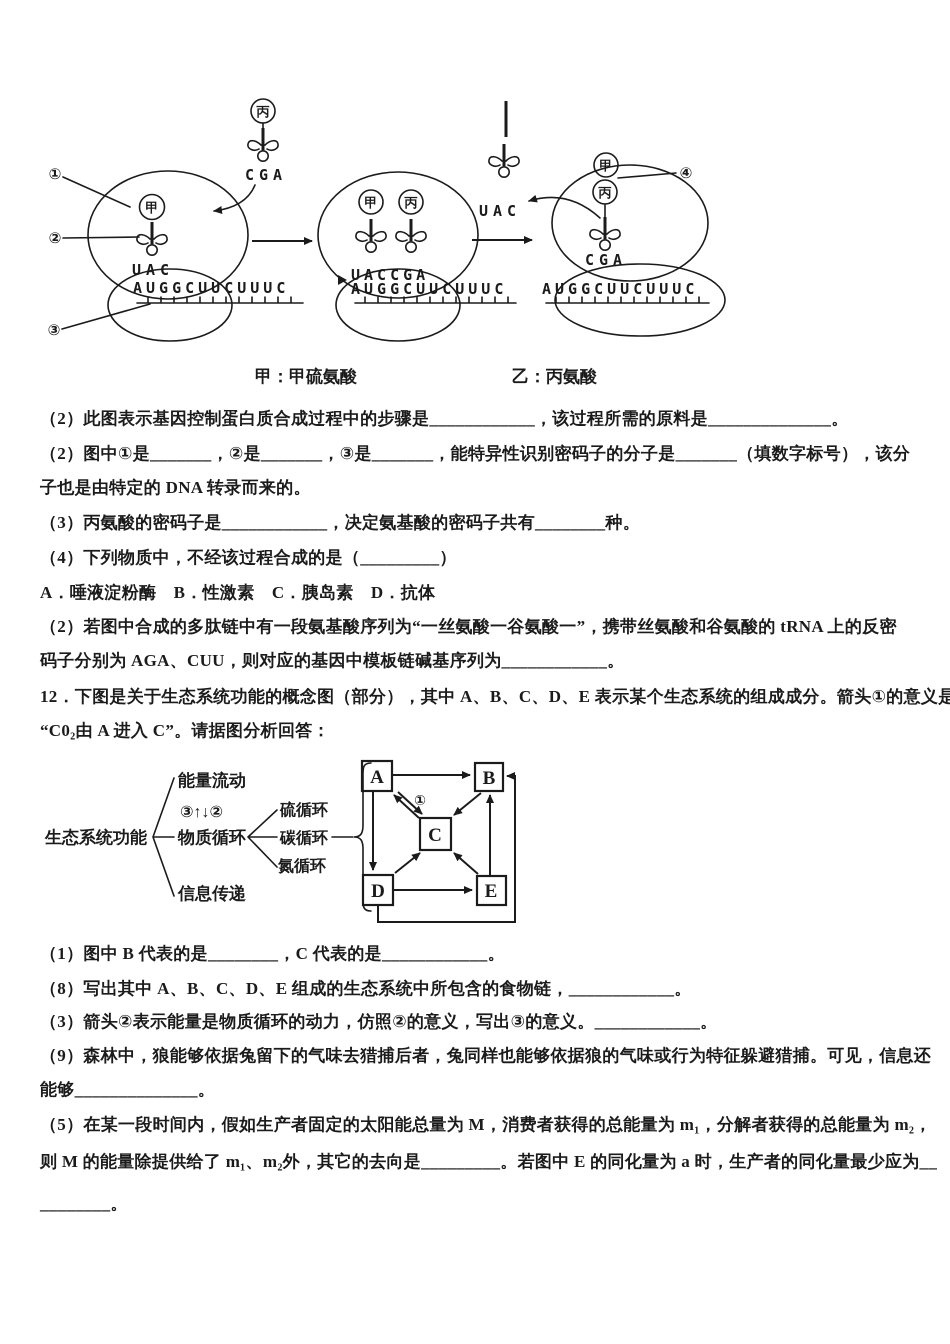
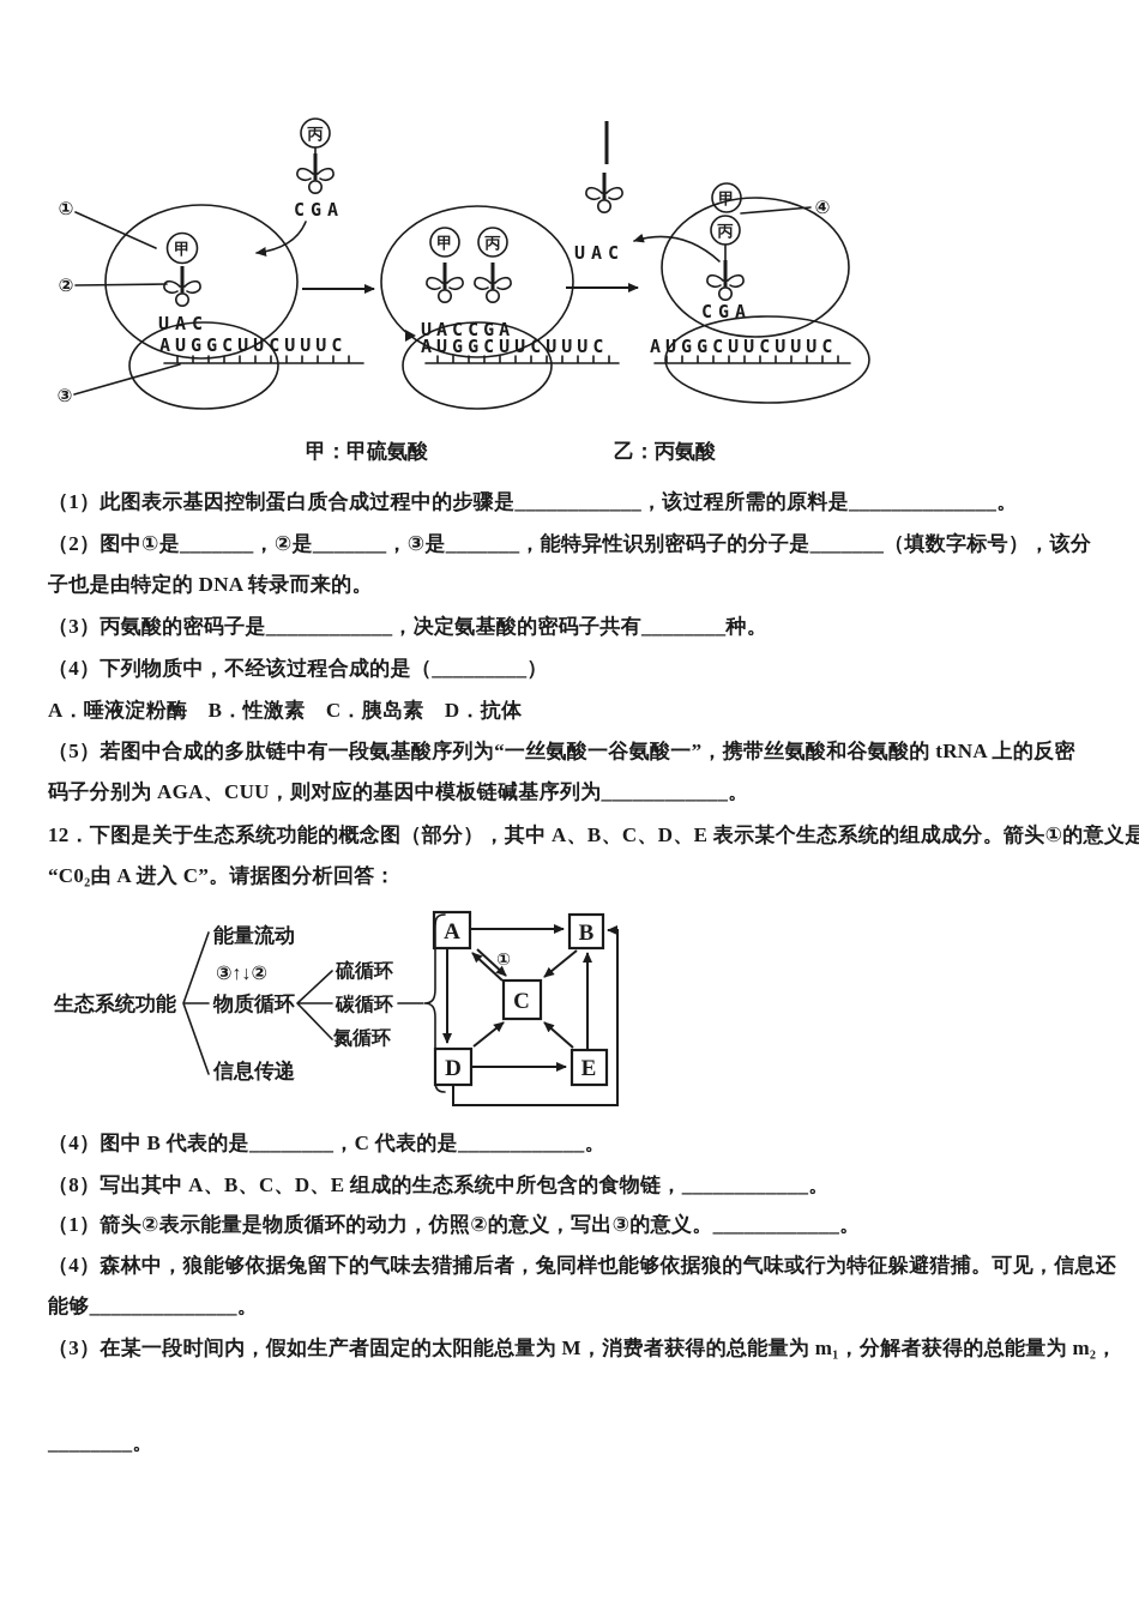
  丙
  CGA
  甲
  UAC
  AUGGCUUCUUUC
  ①
  ②
  ③
  甲
  丙
  UACCGA
  AUGGCUUCUUUC
  UAC
  甲
  丙
  CGA
  ④
  AUGGCUUCUUUC
  甲：甲硫氨酸
  乙：丙氨酸
  生态系统功能
  能量流动
  ③↑↓②
  物质循环
  信息传递
  硫循环
  碳循环
  氮循环
  A
  B
  C
  D
  E
  ①
- （2）此图表示基因控制蛋白质合成过程中的步骤是____________，该过程所需的原料是______________。
+ （1）此图表示基因控制蛋白质合成过程中的步骤是____________，该过程所需的原料是______________。
  （2）图中①是_______，②是_______，③是_______，能特异性识别密码子的分子是_______（填数字标号），该分
  子也是由特定的 DNA 转录而来的。
  （3）丙氨酸的密码子是____________，决定氨基酸的密码子共有________种。
  （4）下列物质中，不经该过程合成的是（_________）
  A．唾液淀粉酶 B．性激素 C．胰岛素 D．抗体
- （2）若图中合成的多肽链中有一段氨基酸序列为“一丝氨酸一谷氨酸一”，携带丝氨酸和谷氨酸的 tRNA 上的反密
+ （5）若图中合成的多肽链中有一段氨基酸序列为“一丝氨酸一谷氨酸一”，携带丝氨酸和谷氨酸的 tRNA 上的反密
  码子分别为 AGA、CUU，则对应的基因中模板链碱基序列为____________。
  12．下图是关于生态系统功能的概念图（部分），其中 A、B、C、D、E 表示某个生态系统的组成成分。箭头①的意义是
  “C0₂由 A 进入 C”。请据图分析回答：
- （1）图中 B 代表的是________，C 代表的是____________。
+ （4）图中 B 代表的是________，C 代表的是____________。
  （8）写出其中 A、B、C、D、E 组成的生态系统中所包含的食物链，____________。
- （3）箭头②表示能量是物质循环的动力，仿照②的意义，写出③的意义。____________。
+ （1）箭头②表示能量是物质循环的动力，仿照②的意义，写出③的意义。____________。
- （9）森林中，狼能够依据兔留下的气味去猎捕后者，兔同样也能够依据狼的气味或行为特征躲避猎捕。可见，信息还
+ （4）森林中，狼能够依据兔留下的气味去猎捕后者，兔同样也能够依据狼的气味或行为特征躲避猎捕。可见，信息还
  能够______________。
- （5）在某一段时间内，假如生产者固定的太阳能总量为 M，消费者获得的总能量为 m₁，分解者获得的总能量为 m₂，
+ （3）在某一段时间内，假如生产者固定的太阳能总量为 M，消费者获得的总能量为 m₁，分解者获得的总能量为 m₂，
- 则 M 的能量除提供给了 m₁、m₂外，其它的去向是_________。若图中 E 的同化量为 a 时，生产者的同化量最少应为__
  ________。
